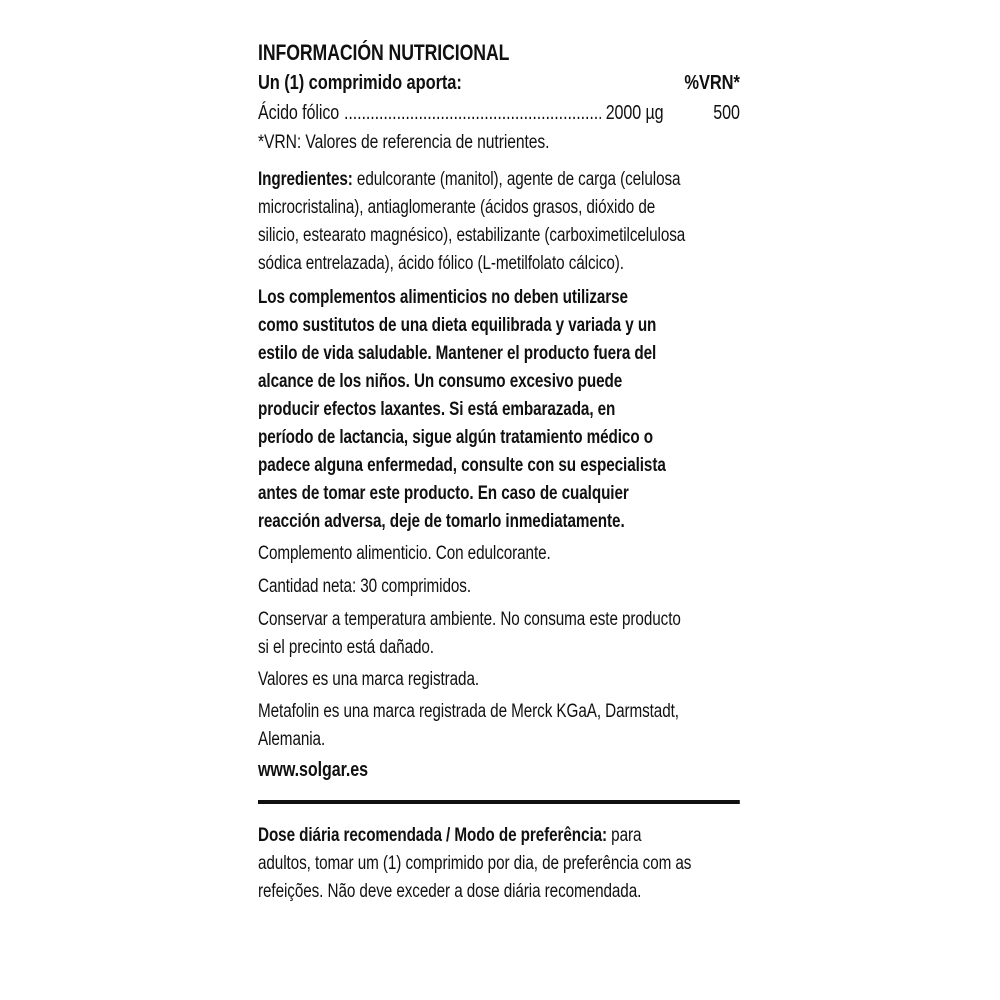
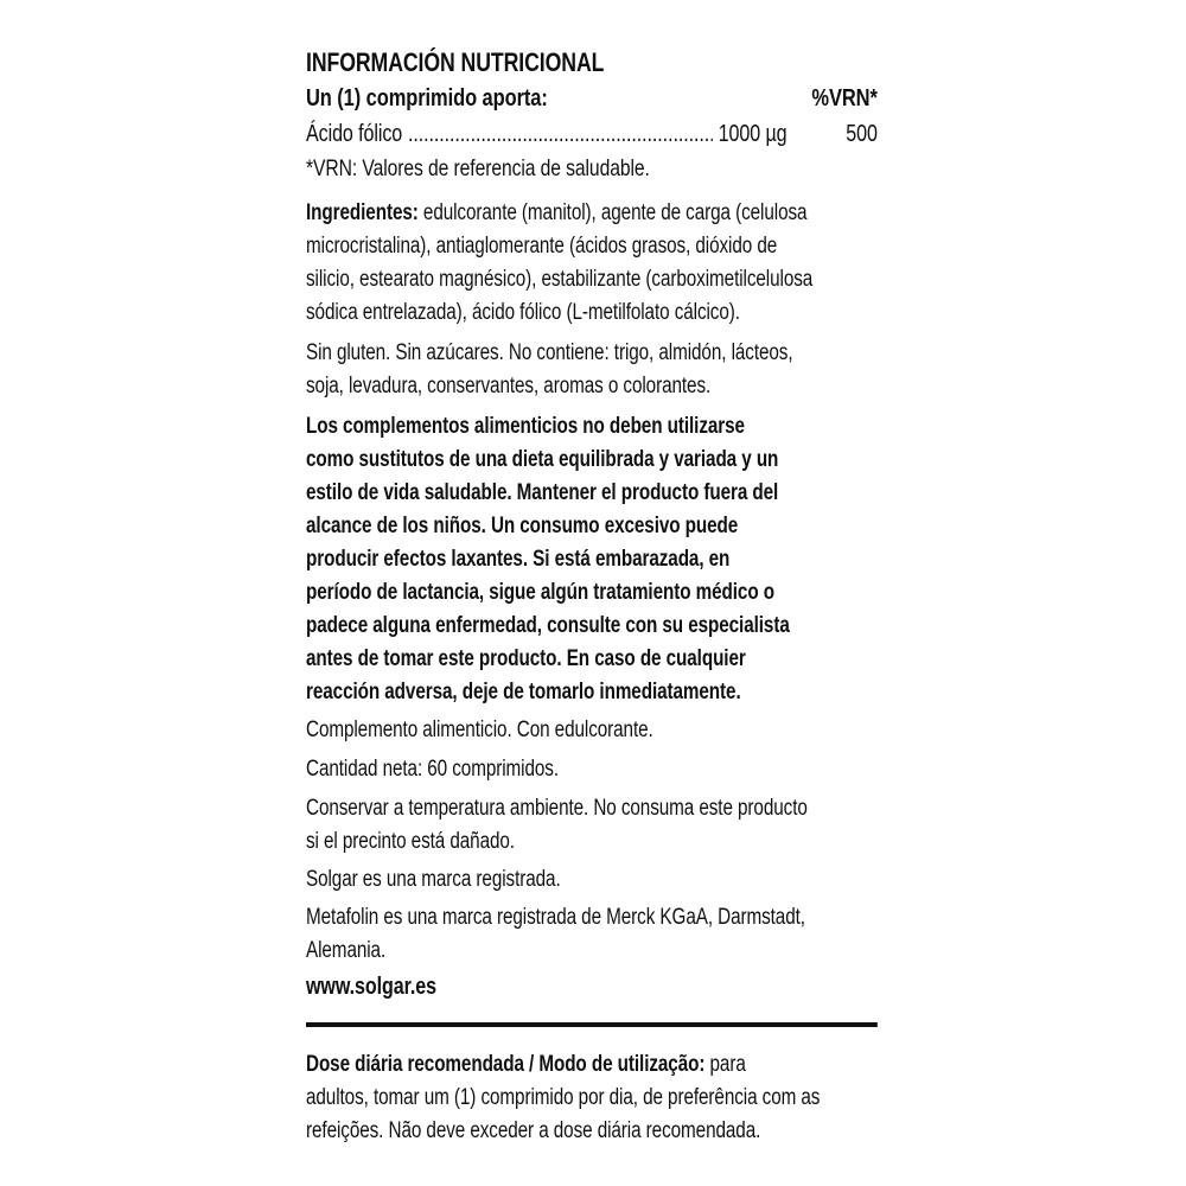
  INFORMACIÓN NUTRICIONAL
  Un (1) comprimido aporta:
  %VRN*
  Ácido fólico
- 2000 µg
+ 1000 µg
  500
- *VRN: Valores de referencia de nutrientes.
+ *VRN: Valores de referencia de saludable.
  Ingredientes: edulcorante (manitol), agente de carga (celulosa
  microcristalina), antiaglomerante (ácidos grasos, dióxido de
  silicio, estearato magnésico), estabilizante (carboximetilcelulosa
  sódica entrelazada), ácido fólico (L-metilfolato cálcico).
+ Sin gluten. Sin azúcares. No contiene: trigo, almidón, lácteos,
+ soja, levadura, conservantes, aromas o colorantes.
  Los complementos alimenticios no deben utilizarse
  como sustitutos de una dieta equilibrada y variada y un
  estilo de vida saludable. Mantener el producto fuera del
  alcance de los niños. Un consumo excesivo puede
  producir efectos laxantes. Si está embarazada, en
  período de lactancia, sigue algún tratamiento médico o
  padece alguna enfermedad, consulte con su especialista
  antes de tomar este producto. En caso de cualquier
  reacción adversa, deje de tomarlo inmediatamente.
  Complemento alimenticio. Con edulcorante.
- Cantidad neta: 30 comprimidos.
+ Cantidad neta: 60 comprimidos.
  Conservar a temperatura ambiente. No consuma este producto
  si el precinto está dañado.
- Valores es una marca registrada.
+ Solgar es una marca registrada.
  Metafolin es una marca registrada de Merck KGaA, Darmstadt,
  Alemania.
  www.solgar.es
- Dose diária recomendada / Modo de preferência: para
+ Dose diária recomendada / Modo de utilização: para
  adultos, tomar um (1) comprimido por dia, de preferência com as
  refeições. Não deve exceder a dose diária recomendada.
